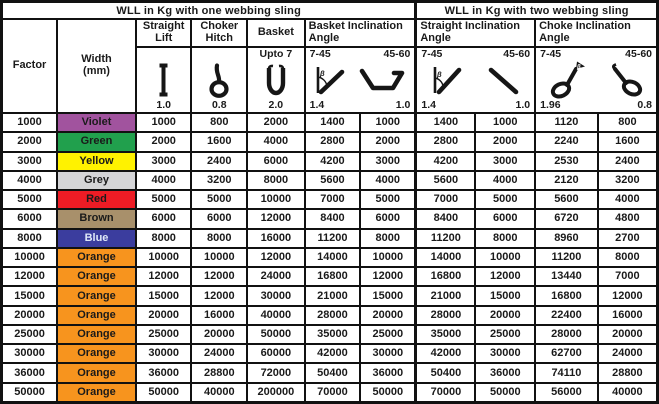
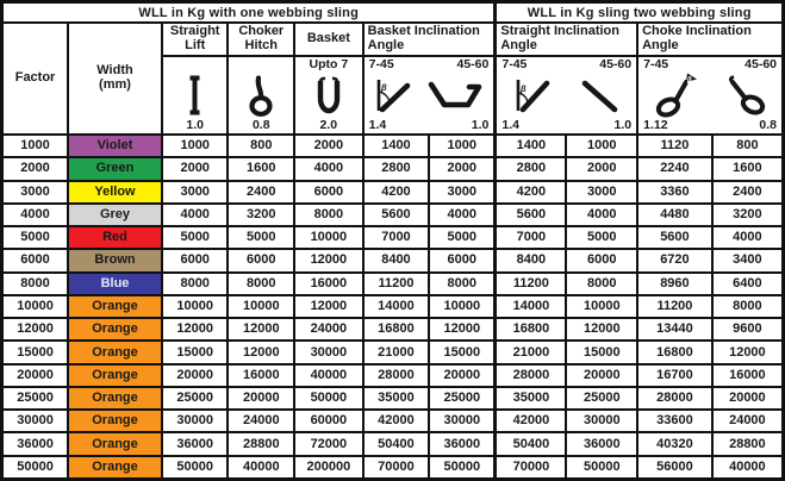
- WLL in Kg with one webbing sling	WLL in Kg with two webbing sling
+ WLL in Kg with one webbing sling	WLL in Kg sling two webbing sling
  Factor	Width (mm)	Straight Lift	Choker Hitch	Basket	Basket Inclination Angle	Straight Inclination Angle	Choke Inclination Angle
- 1.0	0.8	Upto 7 2.0	7-45 45-60 β 1.4 1.0	7-45 45-60 β 1.4 1.0	7-45 45-60 1.96 0.8
+ 1.0	0.8	Upto 7 2.0	7-45 45-60 β 1.4 1.0	7-45 45-60 β 1.4 1.0	7-45 45-60 1.12 0.8
  1000	Violet	1000	800	2000	1400	1000	1400	1000	1120	800
  2000	Green	2000	1600	4000	2800	2000	2800	2000	2240	1600
- 3000	Yellow	3000	2400	6000	4200	3000	4200	3000	2530	2400
+ 3000	Yellow	3000	2400	6000	4200	3000	4200	3000	3360	2400
- 4000	Grey	4000	3200	8000	5600	4000	5600	4000	2120	3200
+ 4000	Grey	4000	3200	8000	5600	4000	5600	4000	4480	3200
  5000	Red	5000	5000	10000	7000	5000	7000	5000	5600	4000
- 6000	Brown	6000	6000	12000	8400	6000	8400	6000	6720	4800
+ 6000	Brown	6000	6000	12000	8400	6000	8400	6000	6720	3400
- 8000	Blue	8000	8000	16000	11200	8000	11200	8000	8960	2700
+ 8000	Blue	8000	8000	16000	11200	8000	11200	8000	8960	6400
  10000	Orange	10000	10000	12000	14000	10000	14000	10000	11200	8000
- 12000	Orange	12000	12000	24000	16800	12000	16800	12000	13440	7000
+ 12000	Orange	12000	12000	24000	16800	12000	16800	12000	13440	9600
  15000	Orange	15000	12000	30000	21000	15000	21000	15000	16800	12000
- 20000	Orange	20000	16000	40000	28000	20000	28000	20000	22400	16000
+ 20000	Orange	20000	16000	40000	28000	20000	28000	20000	16700	16000
  25000	Orange	25000	20000	50000	35000	25000	35000	25000	28000	20000
- 30000	Orange	30000	24000	60000	42000	30000	42000	30000	62700	24000
+ 30000	Orange	30000	24000	60000	42000	30000	42000	30000	33600	24000
- 36000	Orange	36000	28800	72000	50400	36000	50400	36000	74110	28800
+ 36000	Orange	36000	28800	72000	50400	36000	50400	36000	40320	28800
  50000	Orange	50000	40000	200000	70000	50000	70000	50000	56000	40000
